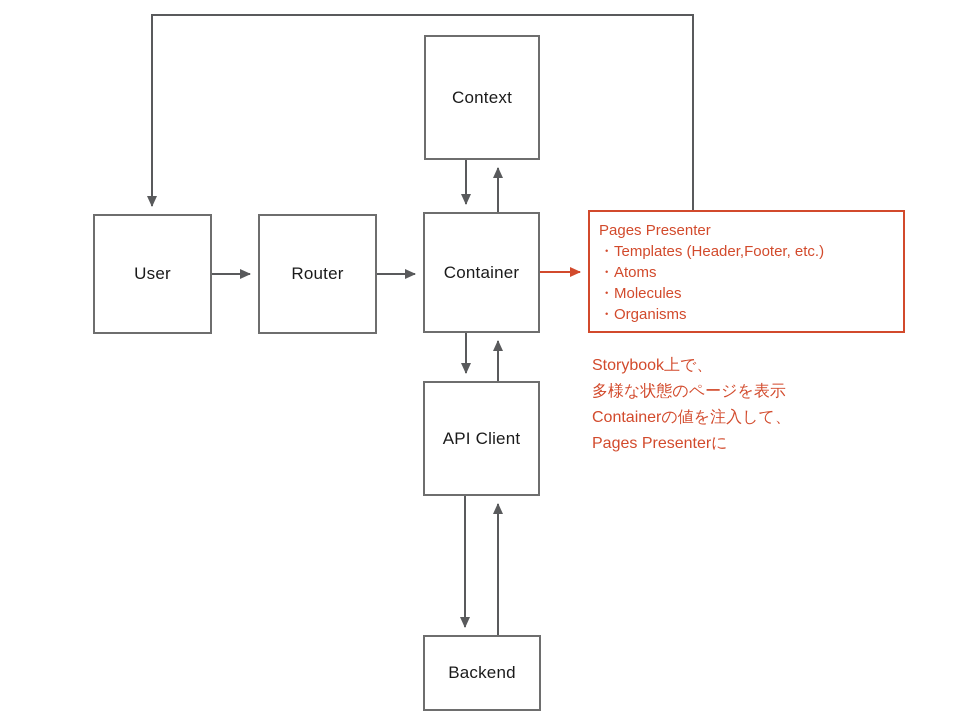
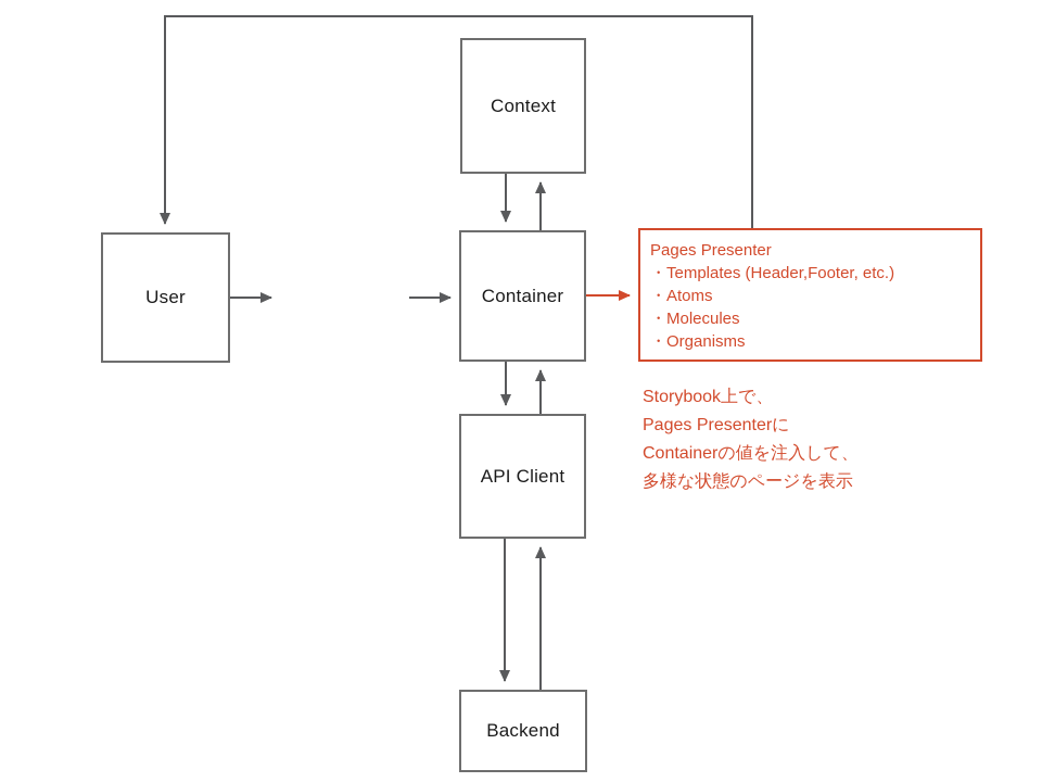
  User
- Router
  Container
  Context
  API Client
  Backend
  Pages Presenter
  ・Templates (Header,Footer, etc.)
  ・Atoms
  ・Molecules
  ・Organisms
  Storybook上で、
- 多様な状態のページを表示
+ Pages Presenterに
  Containerの値を注入して、
- Pages Presenterに
+ 多様な状態のページを表示
